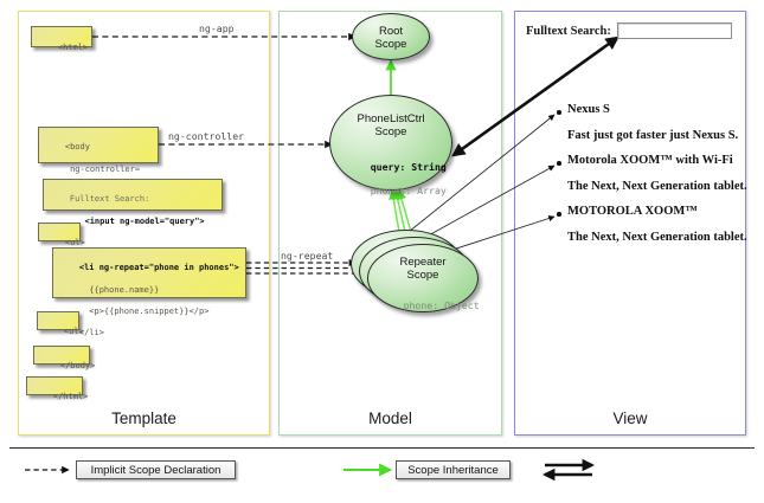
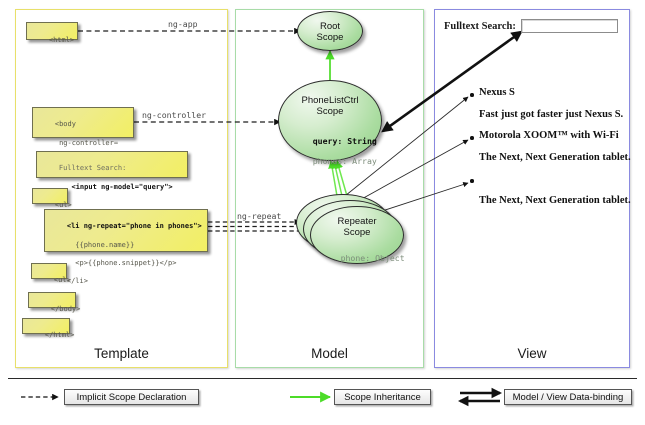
  Template
  Model
  View
  <html>
  ng-controller=
  Fulltext Search:
  <input ng-model="query">
  <ul>
  <li ng-repeat="phone in phones">
  {{phone.name}}
  <p>{{phone.snippet}}</p>
  /li>
  <ul>
  </body>
  </html>
  ng-app
  ng-controller
  ng-repeat
  Root
  Scope
  PhoneListCtrl
  Scope
  query: String
  phones: Array
  Repeater
  Scope
  phone: Object
  Fulltext Search:
  Nexus S
  Fast just got faster just Nexus S.
  Motorola XOOM™ with Wi-Fi
  The Next, Next Generation tablet.
- MOTOROLA XOOM™
  The Next, Next Generation tablet.
  Implicit Scope Declaration
  Scope Inheritance
+ Model / View Data-binding
